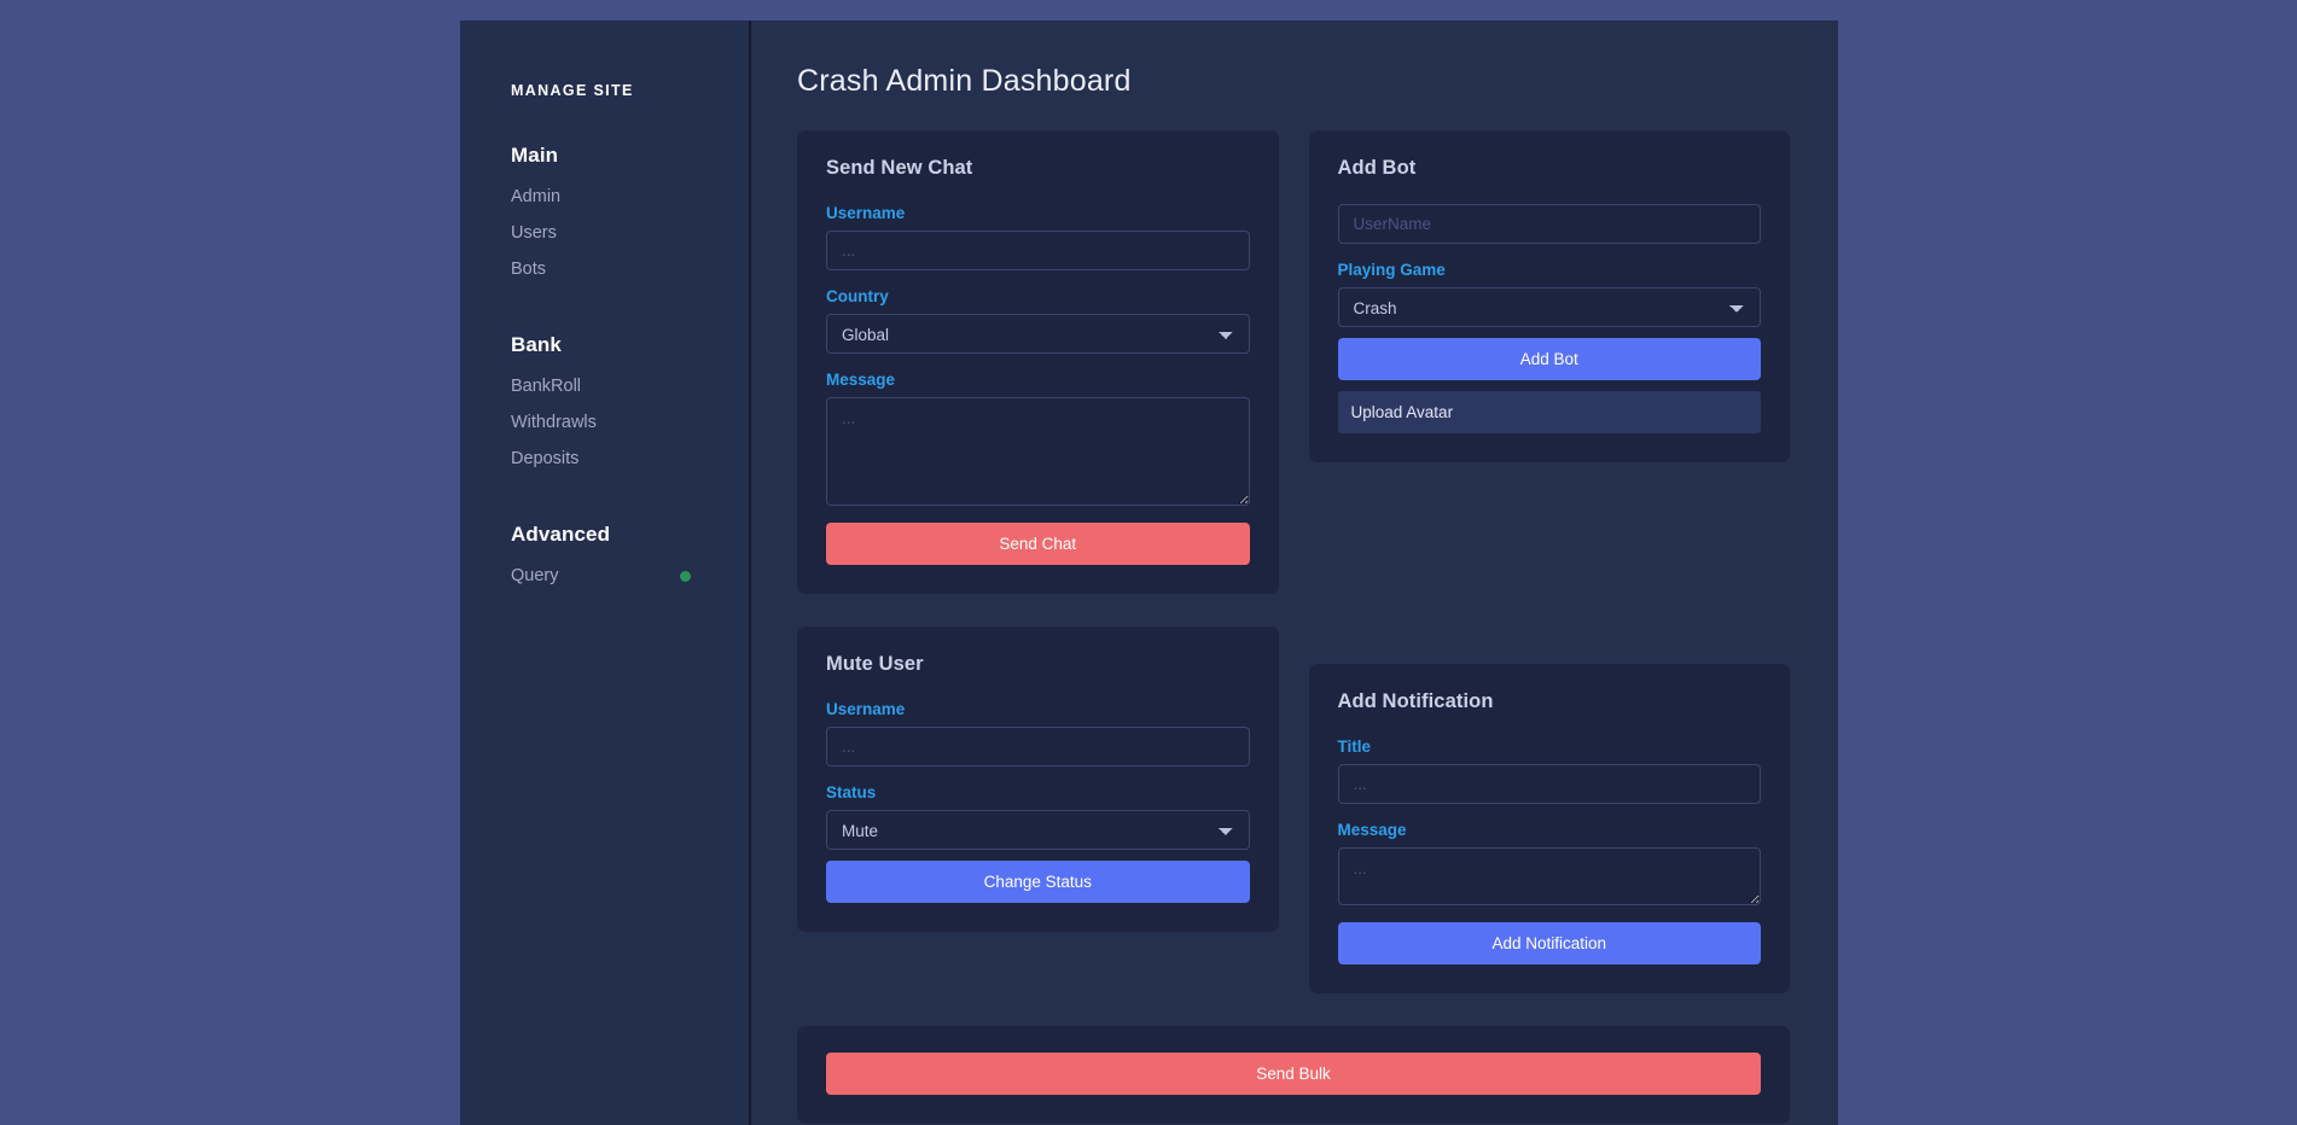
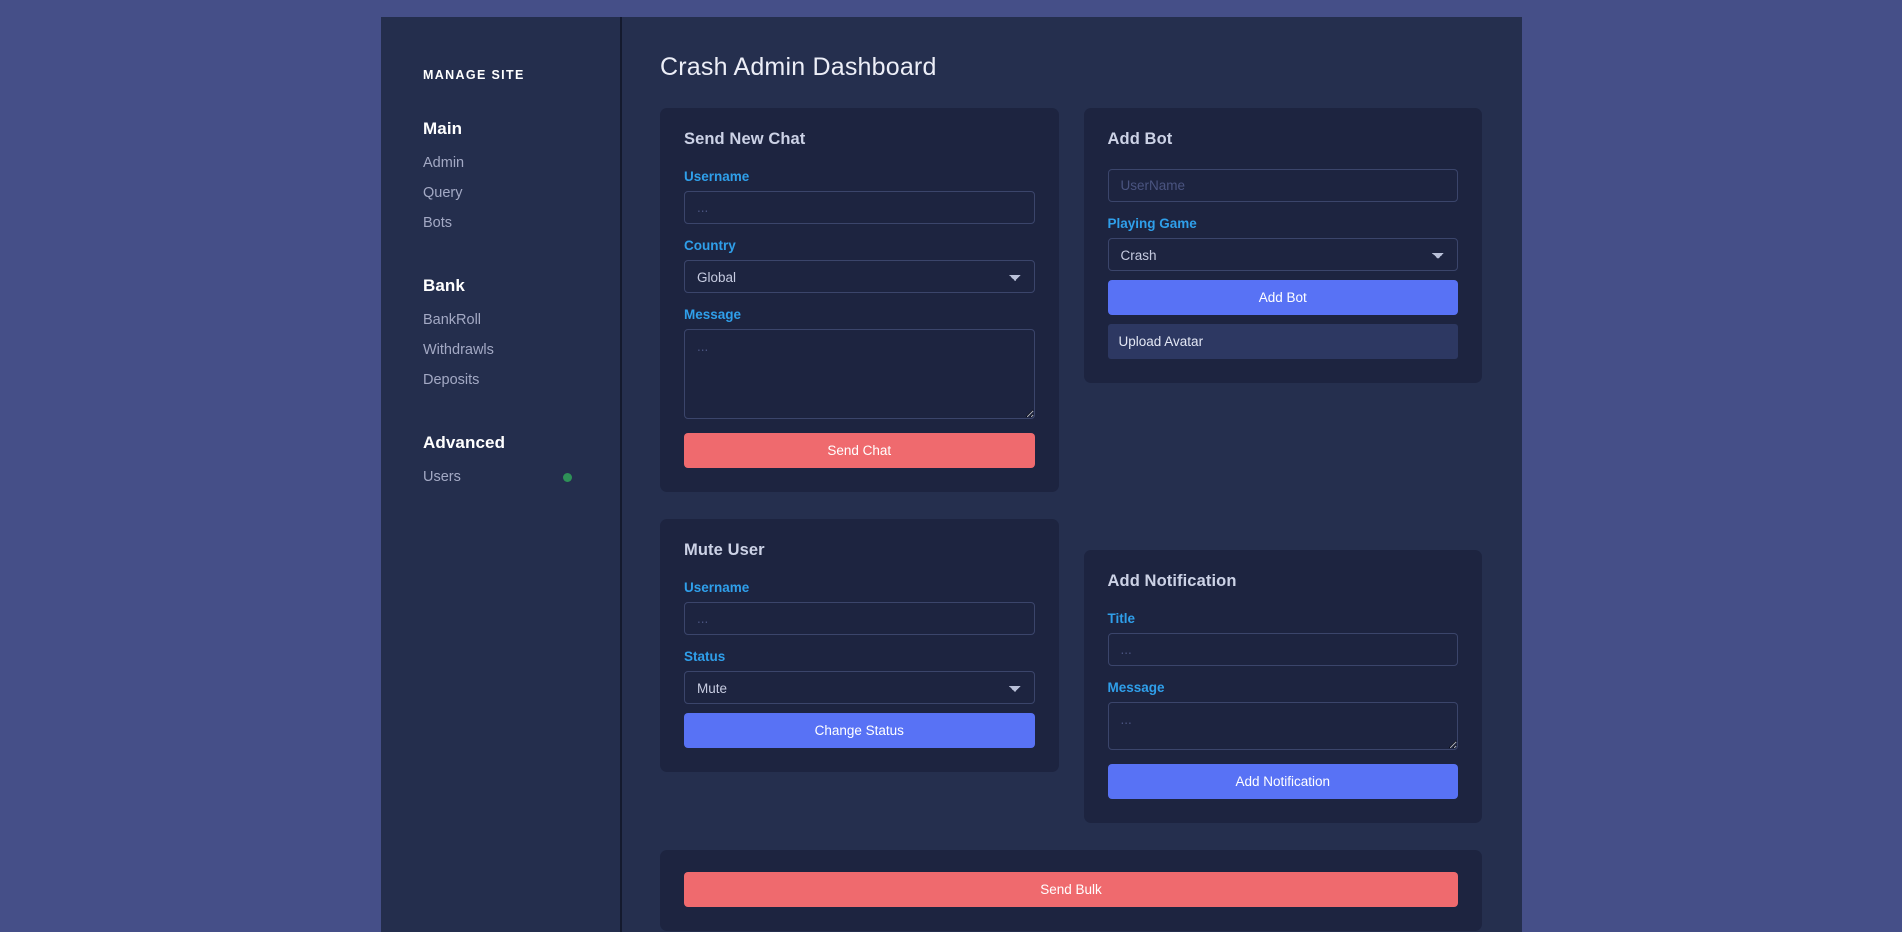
  MANAGE SITE
  Main
  Admin
- Users
+ Query
  Bots
  Bank
  BankRoll
  Withdrawls
  Deposits
  Advanced
- Query
+ Users
  Crash Admin Dashboard
  Send New Chat
  Username
  ...
  Country
  Global
  Message
  ...
  Send Chat
  Mute User
  Username
  ...
  Status
  Mute
  Change Status
  Add Bot
  UserName
  Playing Game
  Crash
  Add Bot
  Upload Avatar
  Add Notification
  Title
  ...
  Message
  ...
  Add Notification
  Send Bulk
